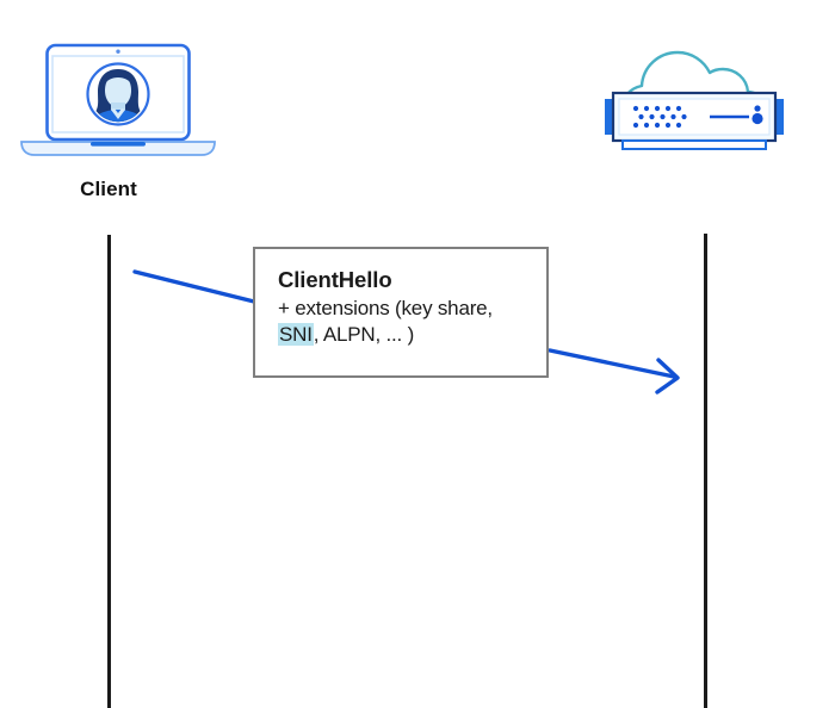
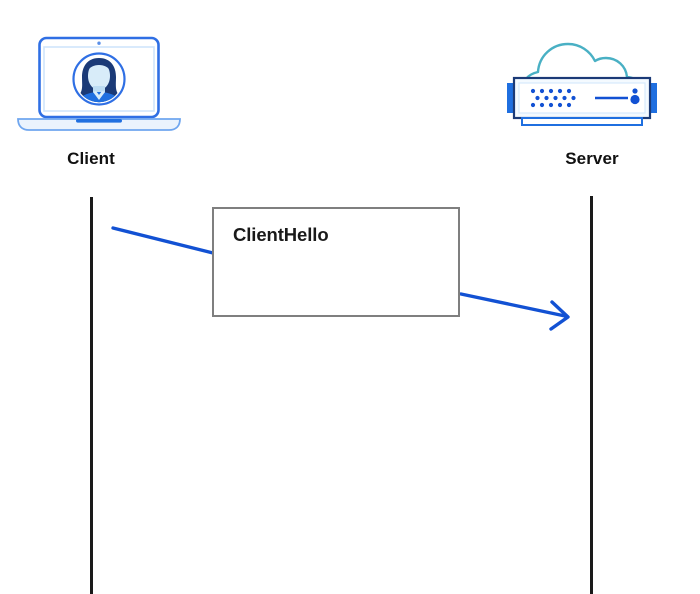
  Client
+ Server
  ClientHello
- + extensions (key share, SNI, ALPN, ... )
